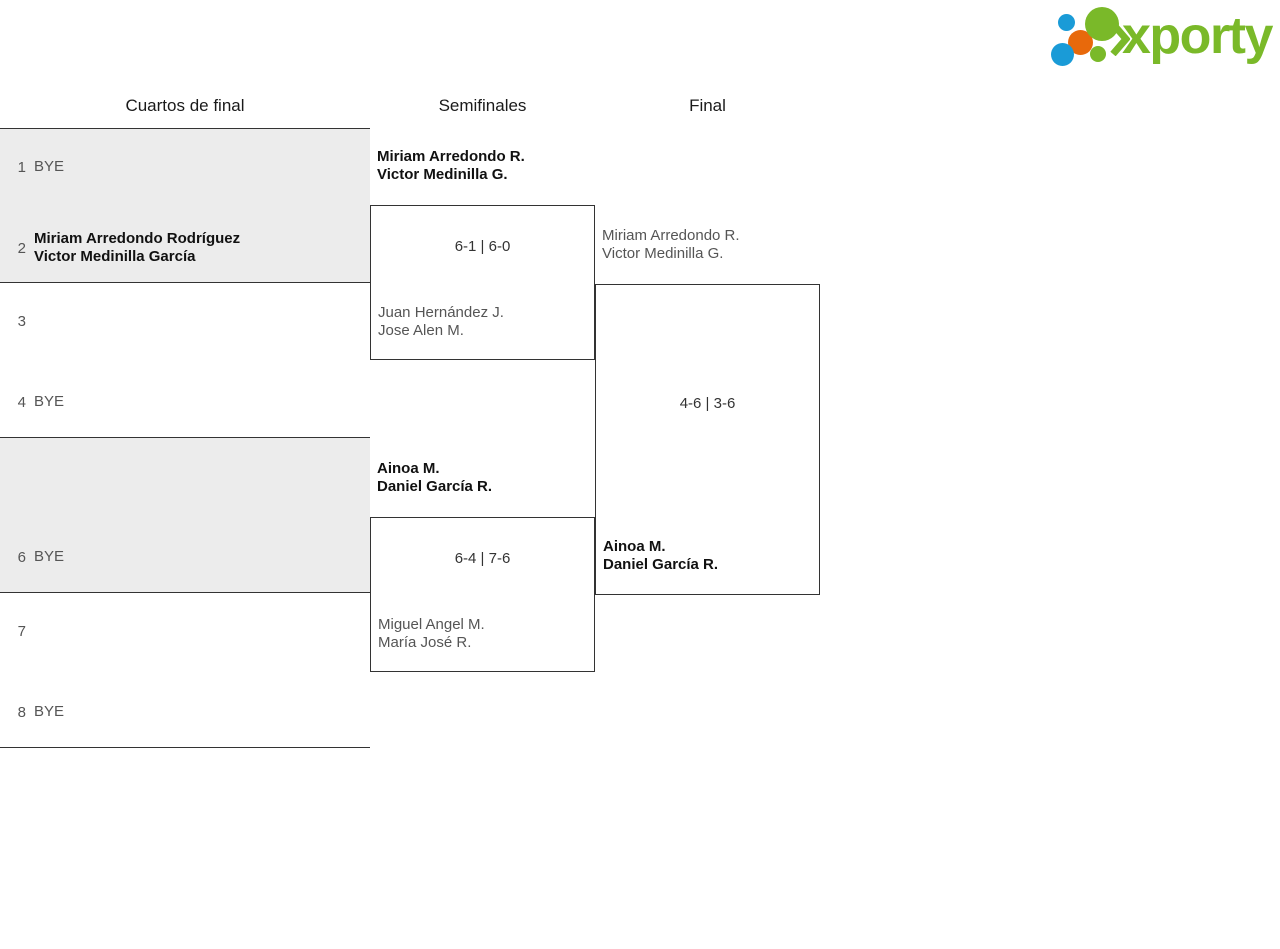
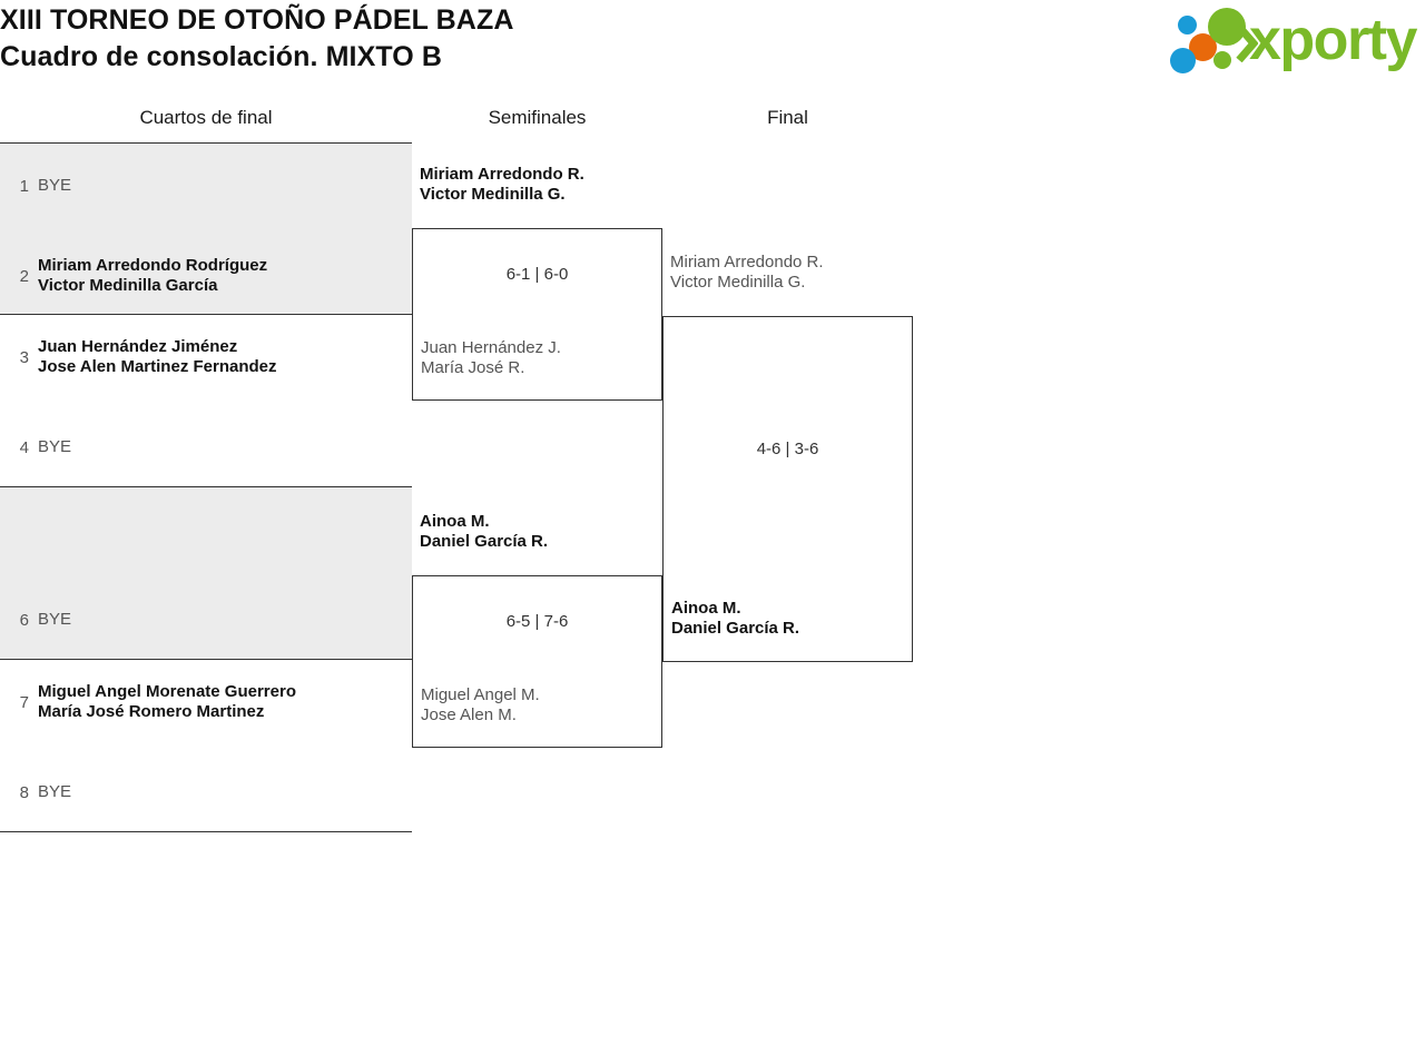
+ XIII TORNEO DE OTOÑO PÁDEL BAZA
+ Cuadro de consolación. MIXTO B
  xporty
  Cuartos de final
  Semifinales
  Final
  1
  BYE
  2
  Miriam Arredondo Rodríguez
  Victor Medinilla García
  3
+ Juan Hernández Jiménez
+ Jose Alen Martinez Fernandez
  4
  BYE
  6
  BYE
  7
+ Miguel Angel Morenate Guerrero
+ María José Romero Martinez
  8
  BYE
  Miriam Arredondo R.
  Victor Medinilla G.
  6-1 | 6-0
  Juan Hernández J.
- Jose Alen M.
+ María José R.
  Ainoa M.
  Daniel García R.
- 6-4 | 7-6
+ 6-5 | 7-6
  Miguel Angel M.
- María José R.
+ Jose Alen M.
  Miriam Arredondo R.
  Victor Medinilla G.
  4-6 | 3-6
  Ainoa M.
  Daniel García R.
